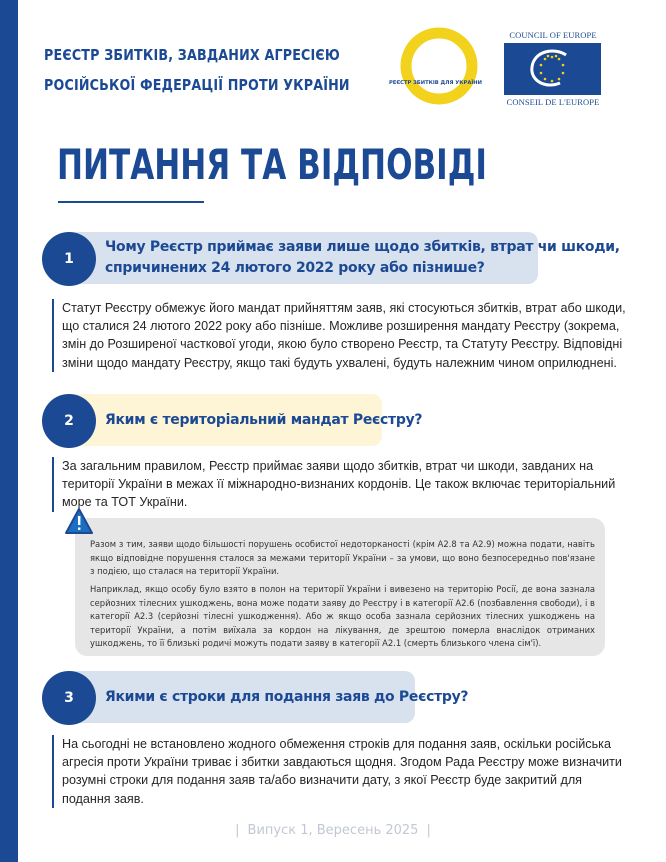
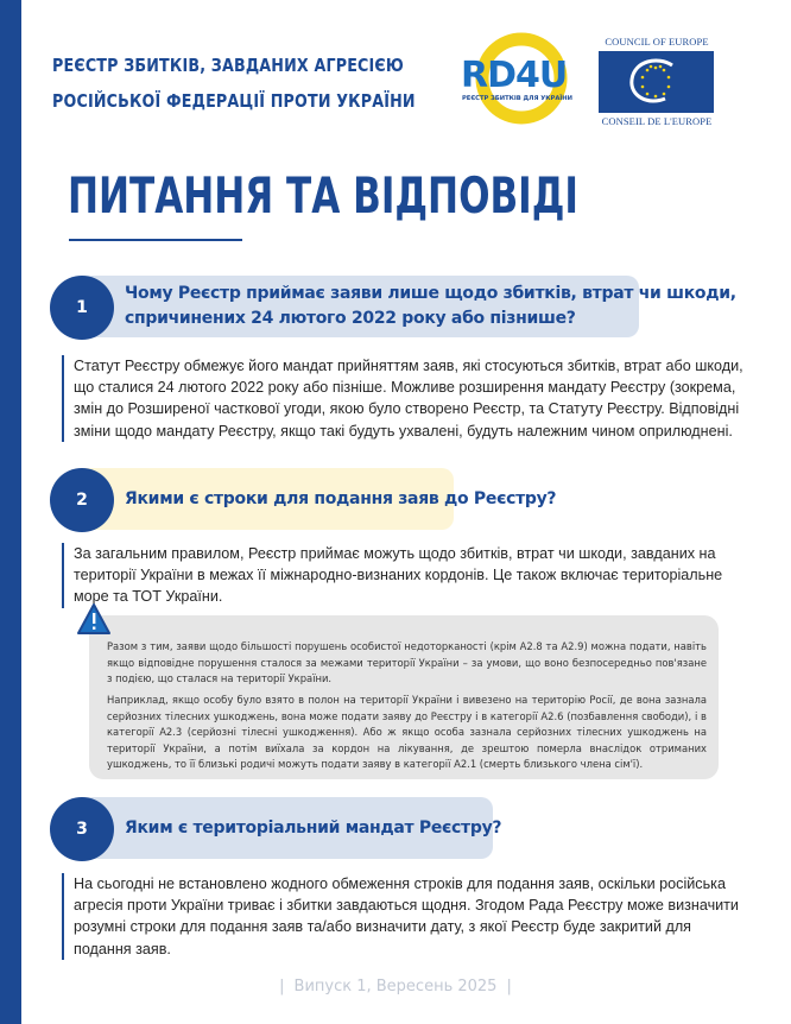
  РЕЄСТР ЗБИТКІВ, ЗАВДАНИХ АГРЕСІЄЮ
  РОСІЙСЬКОЇ ФЕДЕРАЦІЇ ПРОТИ УКРАЇНИ
+ RD4U
  COUNCIL OF EUROPE
  CONSEIL DE L'EUROPE
  ПИТАННЯ ТА ВІДПОВІДІ
  1
  Чому Реєстр приймає заяви лише щодо збитків, втрат чи шкоди,
  спричинених 24 лютого 2022 року або пізнише?
  Статут Реєстру обмежує його мандат прийняттям заяв, які стосуються збитків, втрат або шкоди,
  що сталися 24 лютого 2022 року або пізніше. Можливе розширення мандату Реєстру (зокрема,
  змін до Розширеної часткової угоди, якою було створено Реєстр, та Статуту Реєстру. Відповідні
  зміни щодо мандату Реєстру, якщо такі будуть ухвалені, будуть належним чином оприлюднені.
  2
- Яким є територіальний мандат Реєстру?
+ Якими є строки для подання заяв до Реєстру?
- За загальним правилом, Реєстр приймає заяви щодо збитків, втрат чи шкоди, завданих на
+ За загальним правилом, Реєстр приймає можуть щодо збитків, втрат чи шкоди, завданих на
- території України в межах її міжнародно-визнаних кордонів. Це також включає територіальний
+ території України в межах її міжнародно-визнаних кордонів. Це також включає територіальне
  море та ТОТ України.
  Разом з тим, заяви щодо більшості порушень особистої недоторканості (крім А2.8 та А2.9) можна подати, навіть якщо відповідне порушення сталося за межами території України – за умови, що воно безпосередньо пов'язане з подією, що сталася на території України.
  Наприклад, якщо особу було взято в полон на території України і вивезено на територію Росії, де вона зазнала серйозних тілесних ушкоджень, вона може подати заяву до Реєстру і в категорії А2.6 (позбавлення свободи), і в категорії А2.3 (серйозні тілесні ушкодження). Або ж якщо особа зазнала серйозних тілесних ушкоджень на території України, а потім виїхала за кордон на лікування, де зрештою померла внаслідок отриманих ушкоджень, то її близькі родичі можуть подати заяву в категорії А2.1 (смерть близького члена сім'ї).
  3
- Якими є строки для подання заяв до Реєстру?
+ Яким є територіальний мандат Реєстру?
  На сьогодні не встановлено жодного обмеження строків для подання заяв, оскільки російська
  агресія проти України триває і збитки завдаються щодня. Згодом Рада Реєстру може визначити
  розумні строки для подання заяв та/або визначити дату, з якої Реєстр буде закритий для
  подання заяв.
  | Випуск 1, Вересень 2025 |
